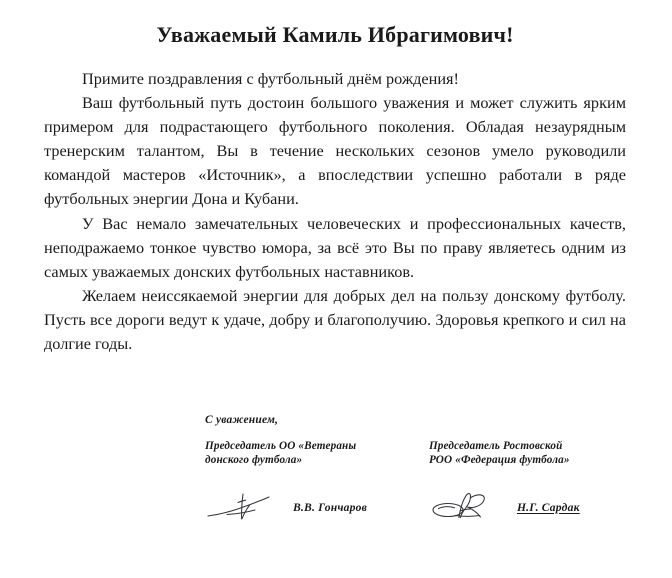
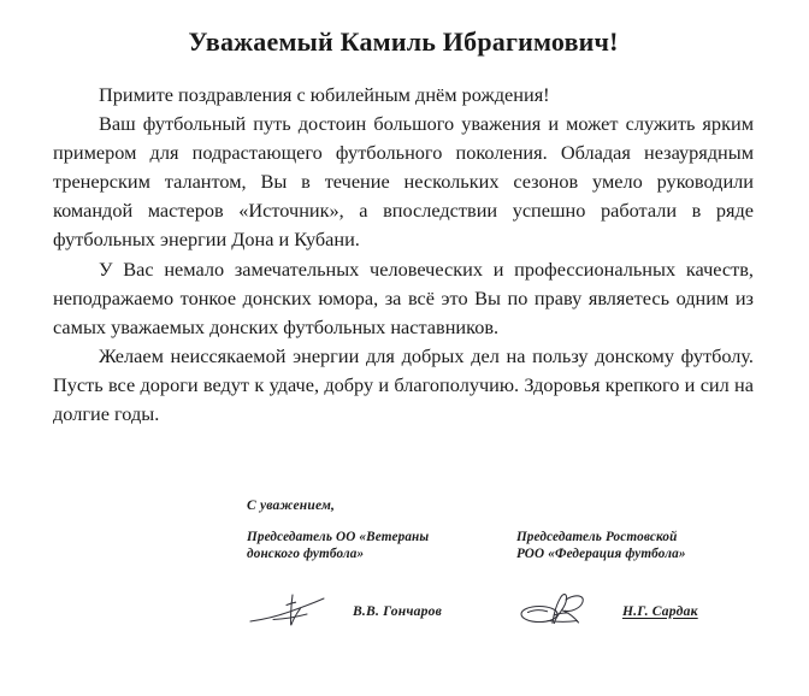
  Уважаемый Камиль Ибрагимович!
- Примите поздравления с футбольный днём рождения!
+ Примите поздравления с юбилейным днём рождения!
  Ваш футбольный путь достоин большого уважения и может служить ярким примером для подрастающего футбольного поколения. Обладая незаурядным тренерским талантом, Вы в течение нескольких сезонов умело руководили командой мастеров «Источник», а впоследствии успешно работали в ряде футбольных энергии Дона и Кубани.
- У Вас немало замечательных человеческих и профессиональных качеств, неподражаемо тонкое чувство юмора, за всё это Вы по праву являетесь одним из самых уважаемых донских футбольных наставников.
+ У Вас немало замечательных человеческих и профессиональных качеств, неподражаемо тонкое донских юмора, за всё это Вы по праву являетесь одним из самых уважаемых донских футбольных наставников.
  Желаем неиссякаемой энергии для добрых дел на пользу донскому футболу. Пусть все дороги ведут к удаче, добру и благополучию. Здоровья крепкого и сил на долгие годы.
  С уважением,
  Председатель ОО «Ветераны
  донского футбола»
  Председатель Ростовской
  РОО «Федерация футбола»
  В.В. Гончаров
  Н.Г. Сардак
